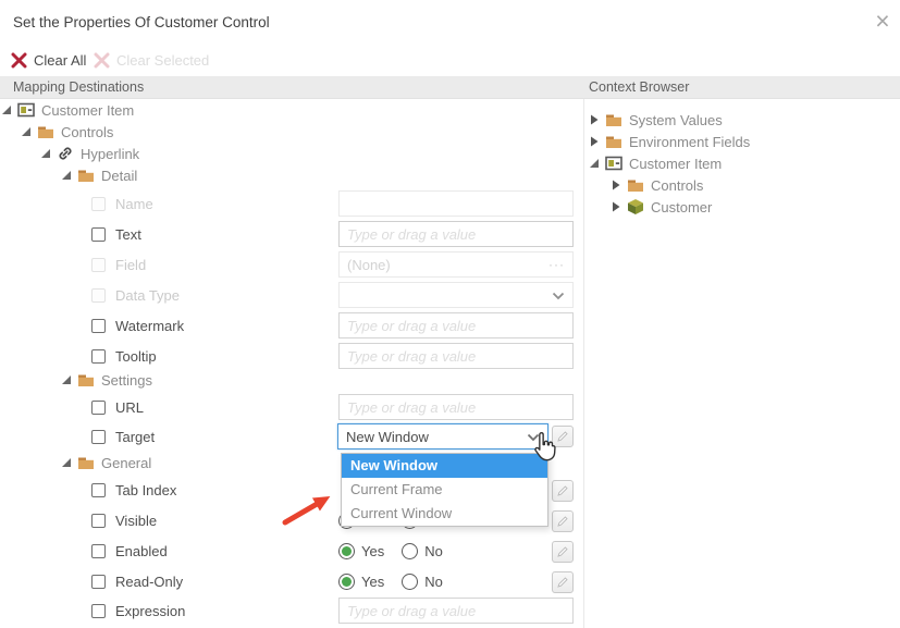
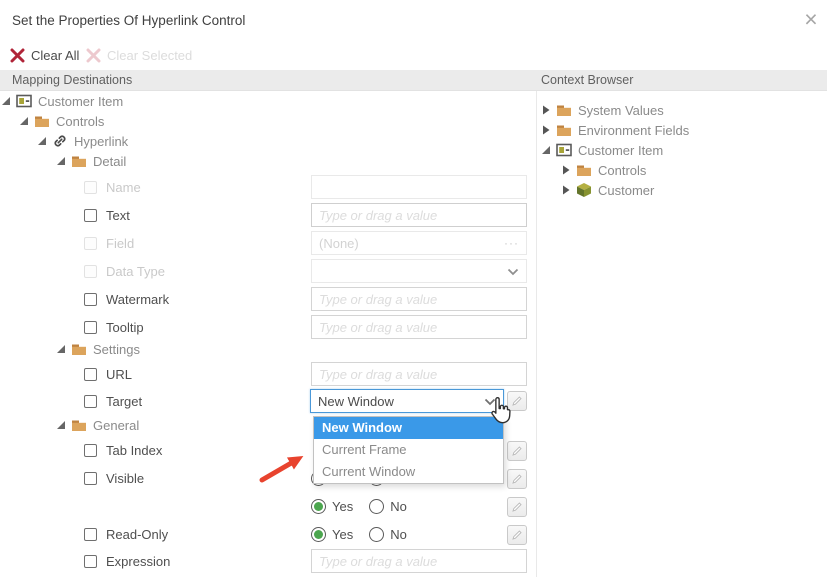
- Set the Properties Of Customer Control
+ Set the Properties Of Hyperlink Control
  ×
  Clear All
  Clear Selected
  Mapping Destinations
  Context Browser
  Customer Item
  Controls
  Hyperlink
  Detail
  Settings
  General
  Name
  Text
  Field
  Data Type
  Watermark
  Tooltip
  URL
  Target
  Tab Index
  Visible
- Enabled
  Read-Only
  Expression
  Type or drag a value
  (None)
  ···
  Type or drag a value
  Type or drag a value
  Type or drag a value
  New Window
  Yes
  No
  Yes
  No
  Type or drag a value
  New Window
  Current Frame
  Current Window
  System Values
  Environment Fields
  Customer Item
  Controls
  Customer
